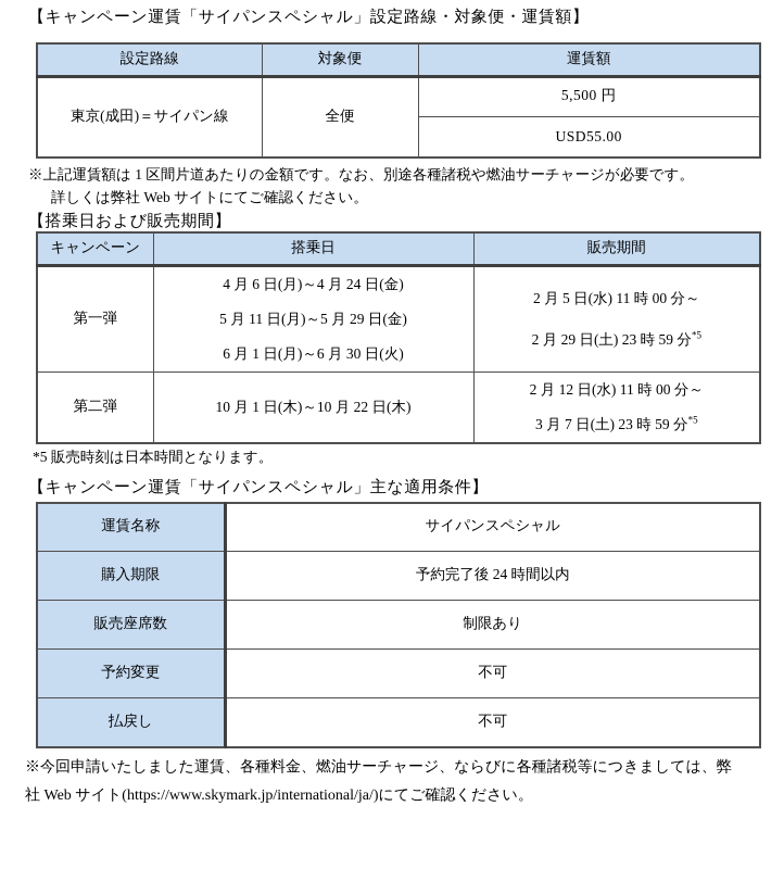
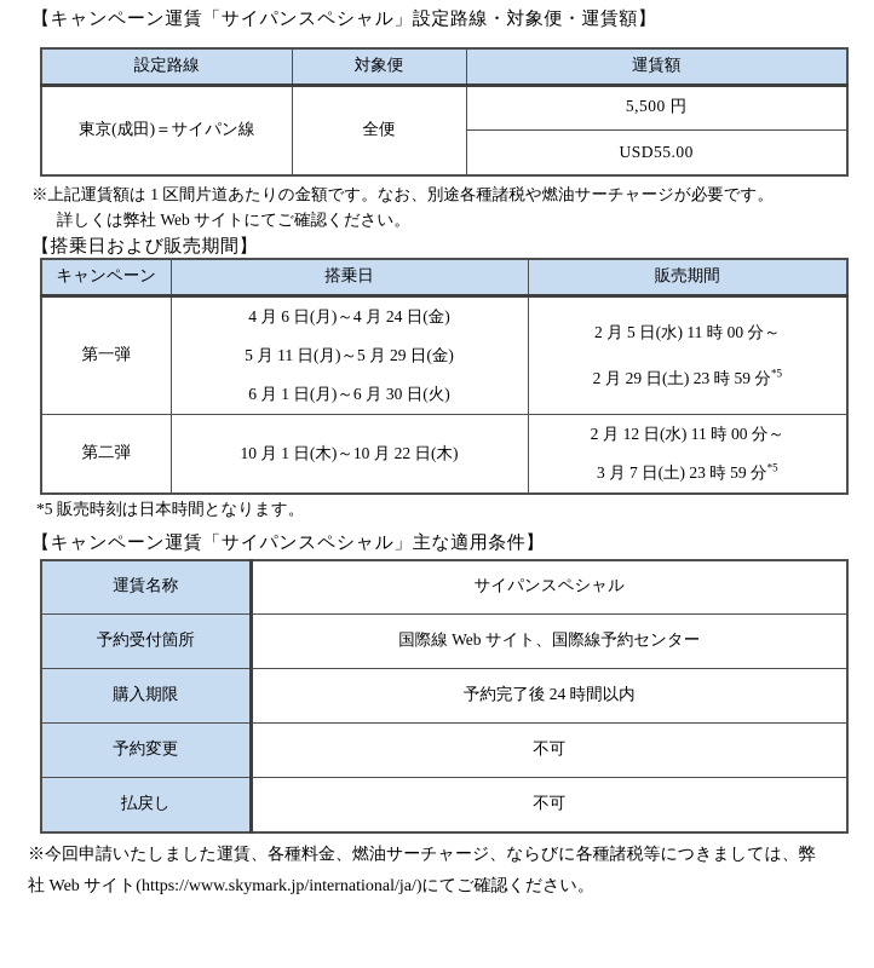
  【キャンペーン運賃「サイパンスペシャル」設定路線・対象便・運賃額】
  設定路線	対象便	運賃額
  東京(成田)＝サイパン線	全便	5,500 円
  USD55.00
  ※上記運賃額は 1 区間片道あたりの金額です。なお、別途各種諸税や燃油サーチャージが必要です。
  詳しくは弊社 Web サイトにてご確認ください。
  【搭乗日および販売期間】
  キャンペーン	搭乗日	販売期間
  第一弾	4 月 6 日(月)～4 月 24 日(金) 5 月 11 日(月)～5 月 29 日(金) 6 月 1 日(月)～6 月 30 日(火)	2 月 5 日(水) 11 時 00 分～ 2 月 29 日(土) 23 時 59 分*5
  第二弾	10 月 1 日(木)～10 月 22 日(木)	2 月 12 日(水) 11 時 00 分～ 3 月 7 日(土) 23 時 59 分*5
  *5 販売時刻は日本時間となります。
  【キャンペーン運賃「サイパンスペシャル」主な適用条件】
  運賃名称	サイパンスペシャル
+ 予約受付箇所	国際線 Web サイト、国際線予約センター
  購入期限	予約完了後 24 時間以内
- 販売座席数	制限あり
  予約変更	不可
  払戻し	不可
  ※今回申請いたしました運賃、各種料金、燃油サーチャージ、ならびに各種諸税等につきましては、弊
  社 Web サイト(https://www.skymark.jp/international/ja/)にてご確認ください。
